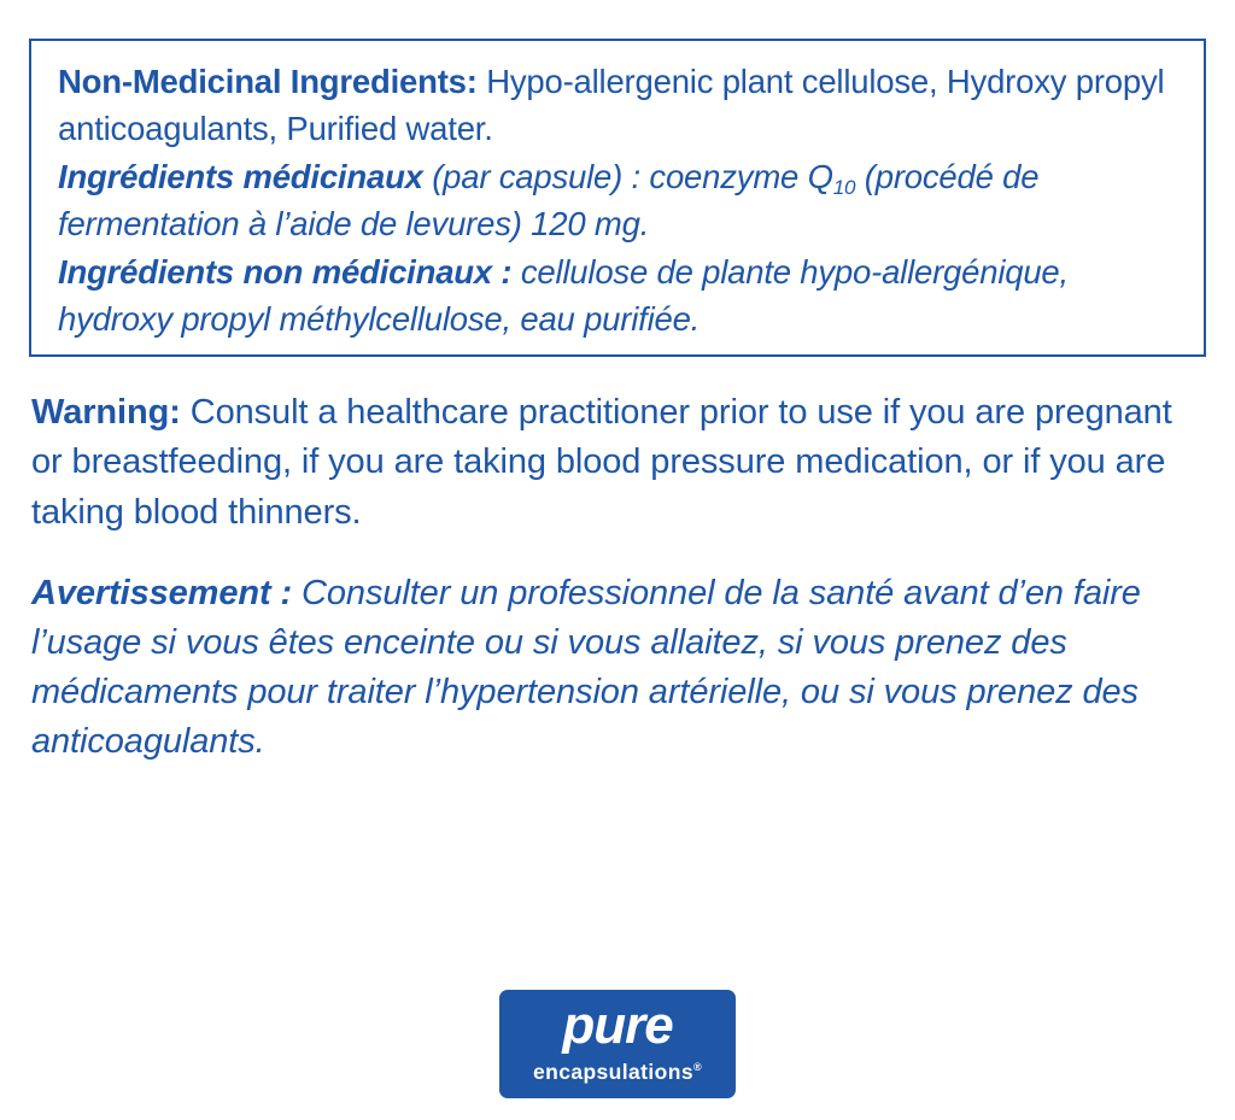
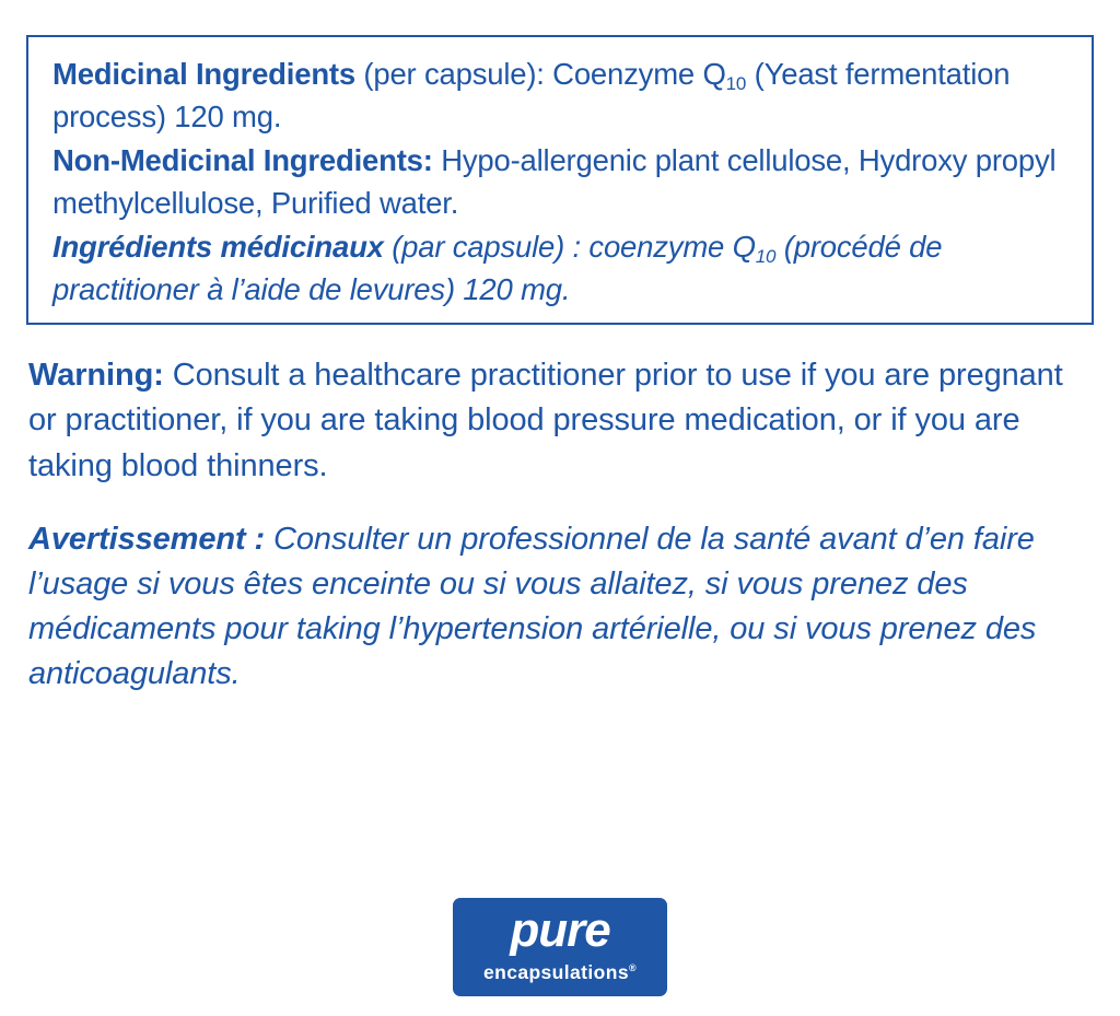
+ Medicinal Ingredients (per capsule): Coenzyme Q10 (Yeast fermentation process) 120 mg.
- Non-Medicinal Ingredients: Hypo-allergenic plant cellulose, Hydroxy propyl anticoagulants, Purified water.
+ Non-Medicinal Ingredients: Hypo-allergenic plant cellulose, Hydroxy propyl methylcellulose, Purified water.
- Ingrédients médicinaux (par capsule) : coenzyme Q10 (procédé de fermentation à l’aide de levures) 120 mg.
+ Ingrédients médicinaux (par capsule) : coenzyme Q10 (procédé de practitioner à l’aide de levures) 120 mg.
- Ingrédients non médicinaux : cellulose de plante hypo-allergénique, hydroxy propyl méthylcellulose, eau purifiée.
- Warning: Consult a healthcare practitioner prior to use if you are pregnant or breastfeeding, if you are taking blood pressure medication, or if you are taking blood thinners.
+ Warning: Consult a healthcare practitioner prior to use if you are pregnant or practitioner, if you are taking blood pressure medication, or if you are taking blood thinners.
- Avertissement : Consulter un professionnel de la santé avant d’en faire l’usage si vous êtes enceinte ou si vous allaitez, si vous prenez des médicaments pour traiter l’hypertension artérielle, ou si vous prenez des anticoagulants.
+ Avertissement : Consulter un professionnel de la santé avant d’en faire l’usage si vous êtes enceinte ou si vous allaitez, si vous prenez des médicaments pour taking l’hypertension artérielle, ou si vous prenez des anticoagulants.
  pure
  encapsulations®
